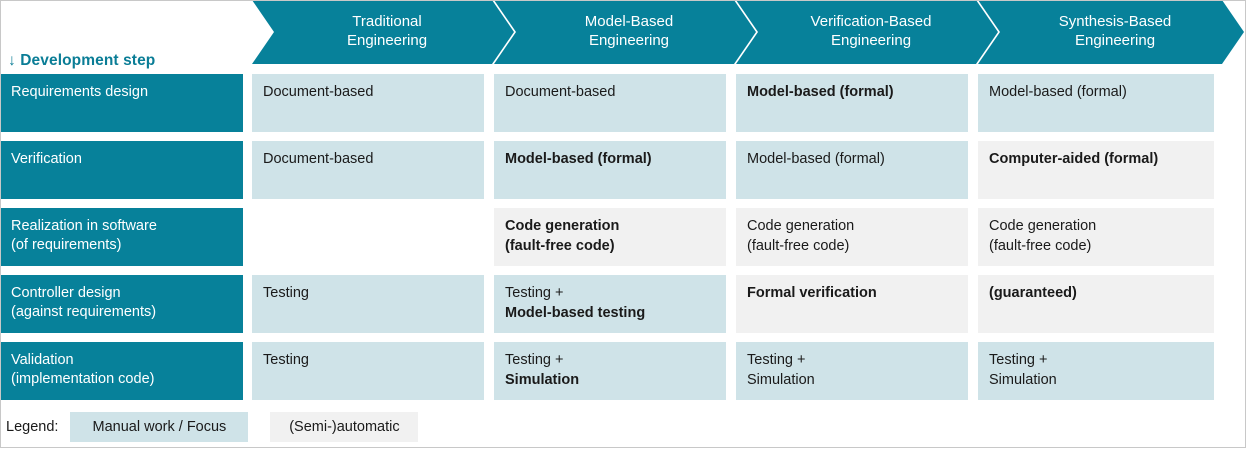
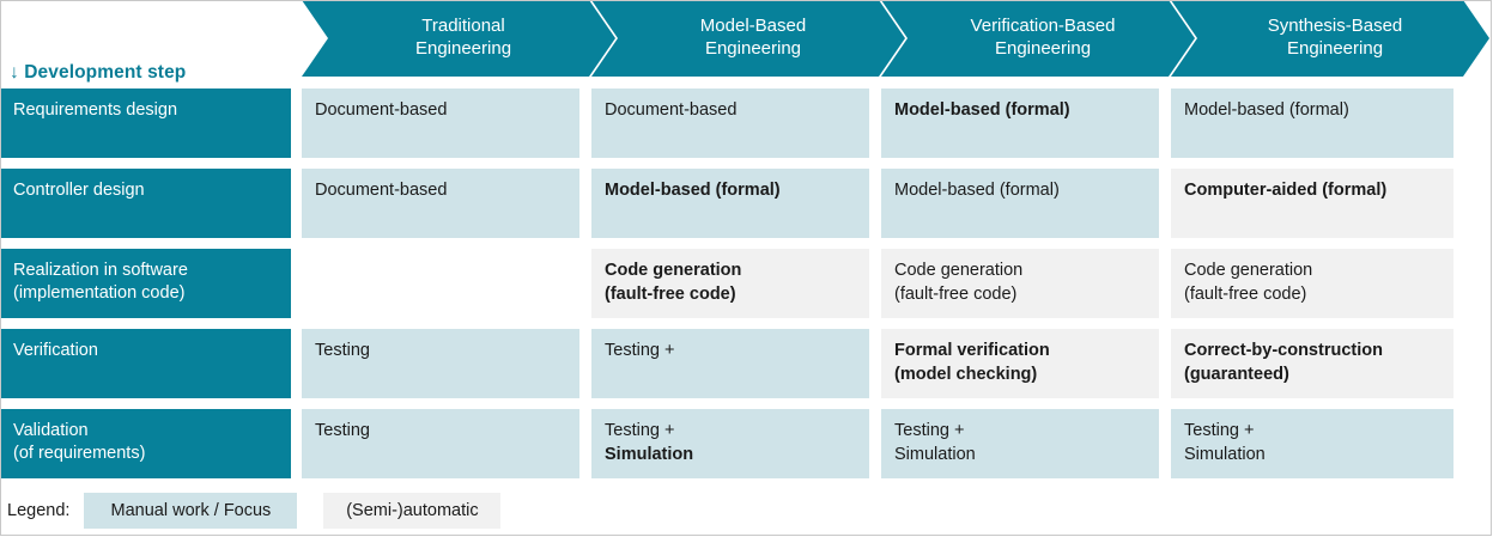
  ↓ Development step
  Traditional
  Engineering
  Model-Based
  Engineering
  Verification-Based
  Engineering
  Synthesis-Based
  Engineering
  Requirements design
  Document-based
  Document-based
  Model-based (formal)
  Model-based (formal)
- Verification
+ Controller design
  Document-based
  Model-based (formal)
  Model-based (formal)
  Computer-aided (formal)
  Realization in software
- (of requirements)
+ (implementation code)
  Code generation
  (fault-free code)
  Code generation
  (fault-free code)
  Code generation
  (fault-free code)
- Controller design
+ Verification
- (against requirements)
  Testing
  Testing +
- Model-based testing
  Formal verification
+ (model checking)
+ Correct-by-construction
  (guaranteed)
  Validation
- (implementation code)
+ (of requirements)
  Testing
  Testing +
  Simulation
  Testing +
  Simulation
  Testing +
  Simulation
  Legend:
  Manual work / Focus
  (Semi-)automatic
